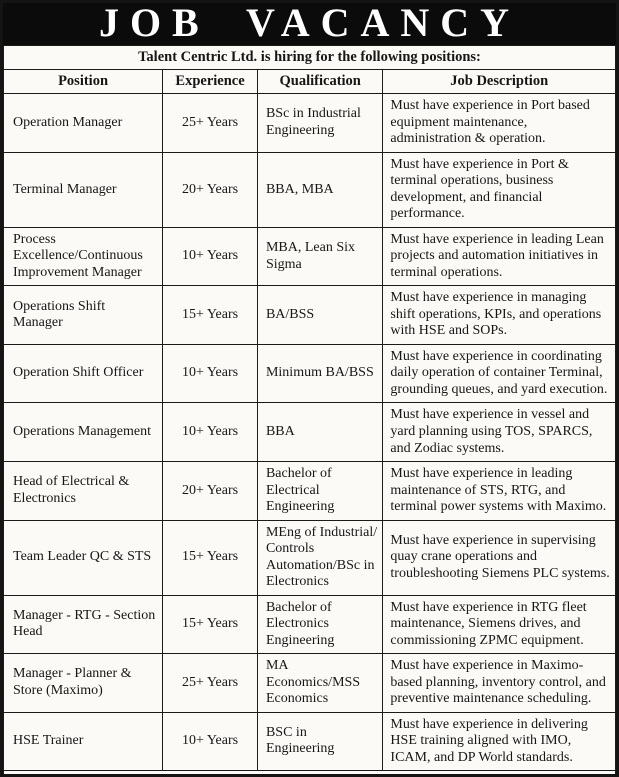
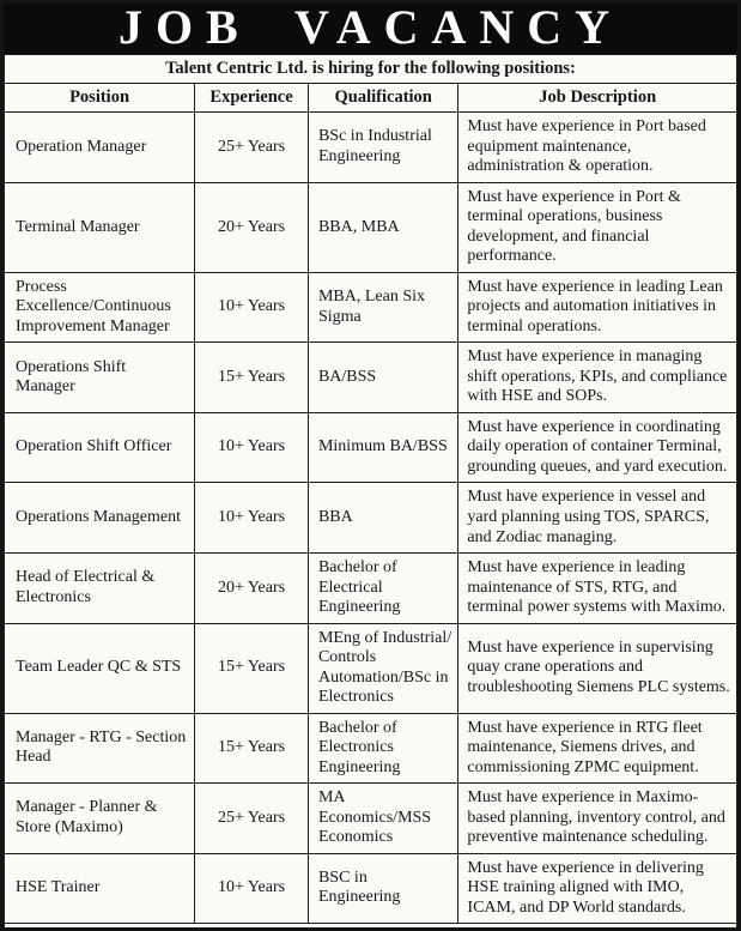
  JOB VACANCY
  Talent Centric Ltd. is hiring for the following positions:
  Position	Experience	Qualification	Job Description
  Operation Manager	25+ Years	BSc in Industrial Engineering	Must have experience in Port based equipment maintenance, administration & operation.
  Terminal Manager	20+ Years	BBA, MBA	Must have experience in Port & terminal operations, business development, and financial performance.
  Process Excellence/Continuous Improvement Manager	10+ Years	MBA, Lean Six Sigma	Must have experience in leading Lean projects and automation initiatives in terminal operations.
- Operations Shift Manager	15+ Years	BA/BSS	Must have experience in managing shift operations, KPIs, and operations with HSE and SOPs.
+ Operations Shift Manager	15+ Years	BA/BSS	Must have experience in managing shift operations, KPIs, and compliance with HSE and SOPs.
  Operation Shift Officer	10+ Years	Minimum BA/BSS	Must have experience in coordinating daily operation of container Terminal, grounding queues, and yard execution.
- Operations Management	10+ Years	BBA	Must have experience in vessel and yard planning using TOS, SPARCS, and Zodiac systems.
+ Operations Management	10+ Years	BBA	Must have experience in vessel and yard planning using TOS, SPARCS, and Zodiac managing.
  Head of Electrical & Electronics	20+ Years	Bachelor of Electrical Engineering	Must have experience in leading maintenance of STS, RTG, and terminal power systems with Maximo.
  Team Leader QC & STS	15+ Years	MEng of Industrial/ Controls Automation/BSc in Electronics	Must have experience in supervising quay crane operations and troubleshooting Siemens PLC systems.
  Manager - RTG - Section Head	15+ Years	Bachelor of Electronics Engineering	Must have experience in RTG fleet maintenance, Siemens drives, and commissioning ZPMC equipment.
  Manager - Planner & Store (Maximo)	25+ Years	MA Economics/MSS Economics	Must have experience in Maximo-based planning, inventory control, and preventive maintenance scheduling.
  HSE Trainer	10+ Years	BSC in Engineering	Must have experience in delivering HSE training aligned with IMO, ICAM, and DP World standards.
